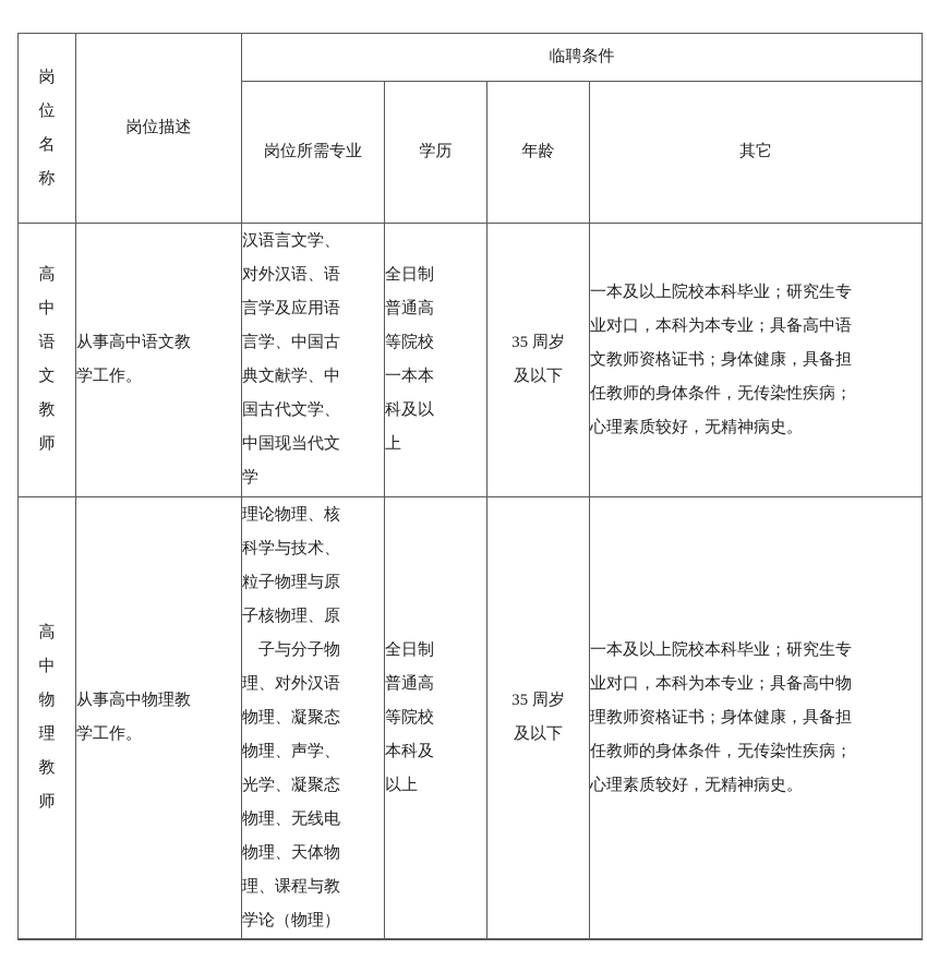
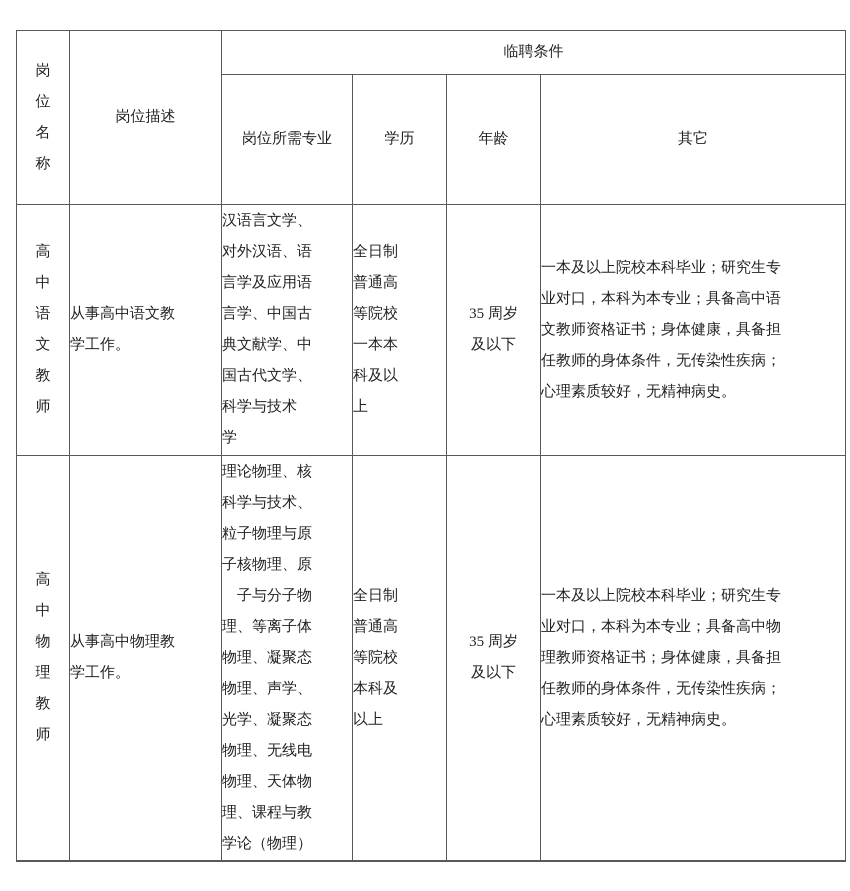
  岗 位 名 称	岗位描述	临聘条件
  岗位所需专业	学历	年龄	其它
- 高 中 语 文 教 师	从事高中语文教 学工作。	汉语言文学、 对外汉语、语 言学及应用语 言学、中国古 典文献学、中 国古代文学、 中国现当代文 学	全日制 普通高 等院校 一本本 科及以 上	35 周岁 及以下	一本及以上院校本科毕业；研究生专 业对口，本科为本专业；具备高中语 文教师资格证书；身体健康，具备担 任教师的身体条件，无传染性疾病； 心理素质较好，无精神病史。
+ 高 中 语 文 教 师	从事高中语文教 学工作。	汉语言文学、 对外汉语、语 言学及应用语 言学、中国古 典文献学、中 国古代文学、 科学与技术 学	全日制 普通高 等院校 一本本 科及以 上	35 周岁 及以下	一本及以上院校本科毕业；研究生专 业对口，本科为本专业；具备高中语 文教师资格证书；身体健康，具备担 任教师的身体条件，无传染性疾病； 心理素质较好，无精神病史。
- 高 中 物 理 教 师	从事高中物理教 学工作。	理论物理、核 科学与技术、 粒子物理与原 子核物理、原 子与分子物 理、对外汉语 物理、凝聚态 物理、声学、 光学、凝聚态 物理、无线电 物理、天体物 理、课程与教 学论（物理）	全日制 普通高 等院校 本科及 以上	35 周岁 及以下	一本及以上院校本科毕业；研究生专 业对口，本科为本专业；具备高中物 理教师资格证书；身体健康，具备担 任教师的身体条件，无传染性疾病； 心理素质较好，无精神病史。
+ 高 中 物 理 教 师	从事高中物理教 学工作。	理论物理、核 科学与技术、 粒子物理与原 子核物理、原 子与分子物 理、等离子体 物理、凝聚态 物理、声学、 光学、凝聚态 物理、无线电 物理、天体物 理、课程与教 学论（物理）	全日制 普通高 等院校 本科及 以上	35 周岁 及以下	一本及以上院校本科毕业；研究生专 业对口，本科为本专业；具备高中物 理教师资格证书；身体健康，具备担 任教师的身体条件，无传染性疾病； 心理素质较好，无精神病史。
